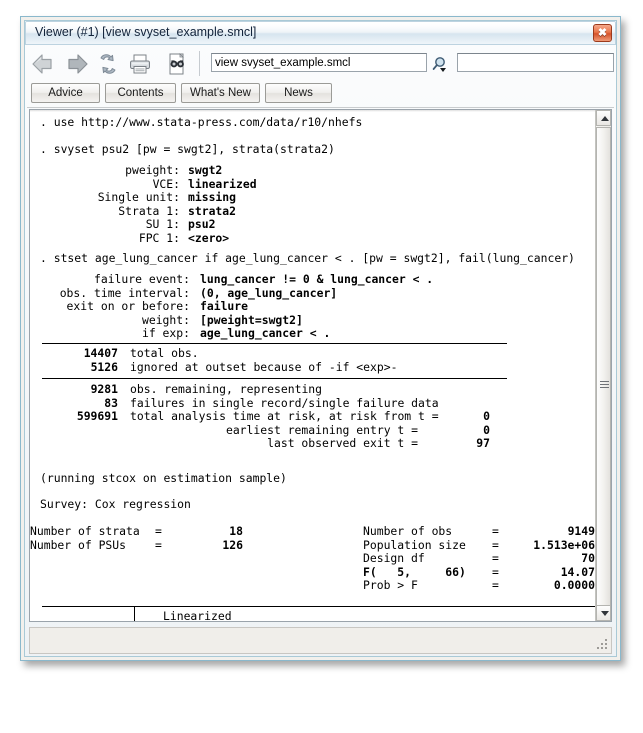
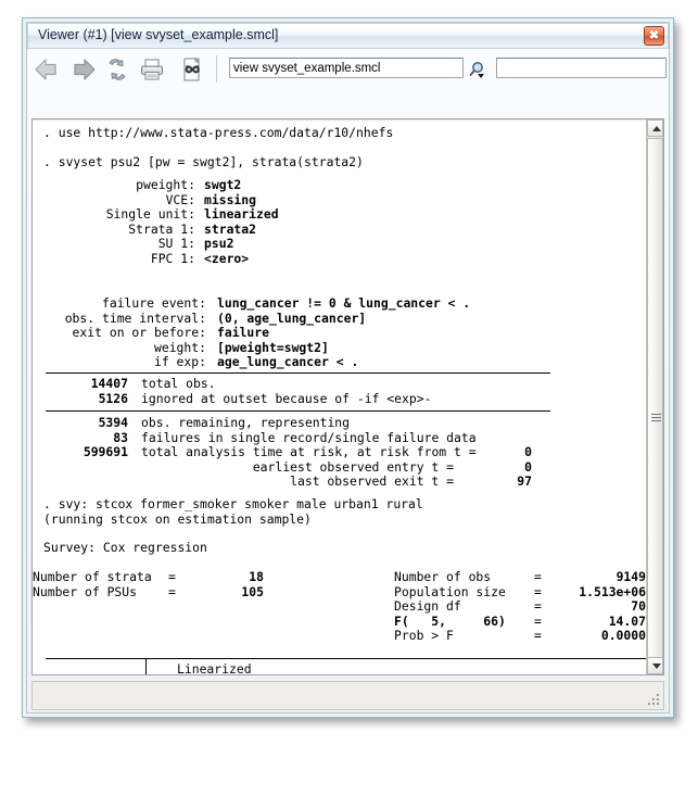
  Viewer (#1) [view svyset_example.smcl]
  ✖
  view svyset_example.smcl
- Advice
- Contents
- What's New
- News
  . use http://www.stata-press.com/data/r10/nhefs
  . svyset psu2 [pw = swgt2], strata(strata2)
  pweight:
  swgt2
  VCE:
- linearized
+ missing
  Single unit:
- missing
+ linearized
  Strata 1:
  strata2
  SU 1:
  psu2
  FPC 1:
  <zero>
- . stset age_lung_cancer if age_lung_cancer < . [pw = swgt2], fail(lung_cancer)
  failure event:
  lung_cancer != 0 & lung_cancer < .
  obs. time interval:
  (0, age_lung_cancer]
  exit on or before:
  failure
  weight:
  [pweight=swgt2]
  if exp:
  age_lung_cancer < .
  14407
  total obs.
  5126
  ignored at outset because of -if <exp>-
- 9281
+ 5394
  obs. remaining, representing
  83
  failures in single record/single failure data
  599691
  total analysis time at risk, at risk from t =
  0
- earliest remaining entry t =
+ earliest observed entry t =
  0
  last observed exit t =
  97
+ . svy: stcox former_smoker smoker male urban1 rural
  (running stcox on estimation sample)
  Survey: Cox regression
  Number of strata
  =
  18
  Number of PSUs
  =
- 126
+ 105
  Number of obs
  =
  9149
  Population size
  =
  1.513e+06
  Design df
  =
  70
  F( 5, 66)
  =
  14.07
  Prob > F
  =
  0.0000
  Linearized
